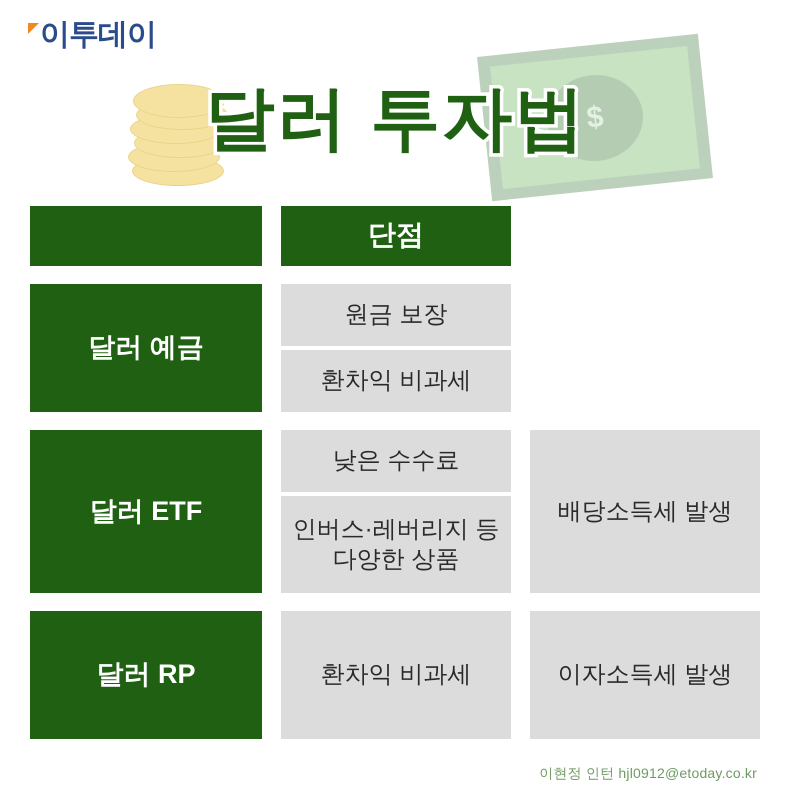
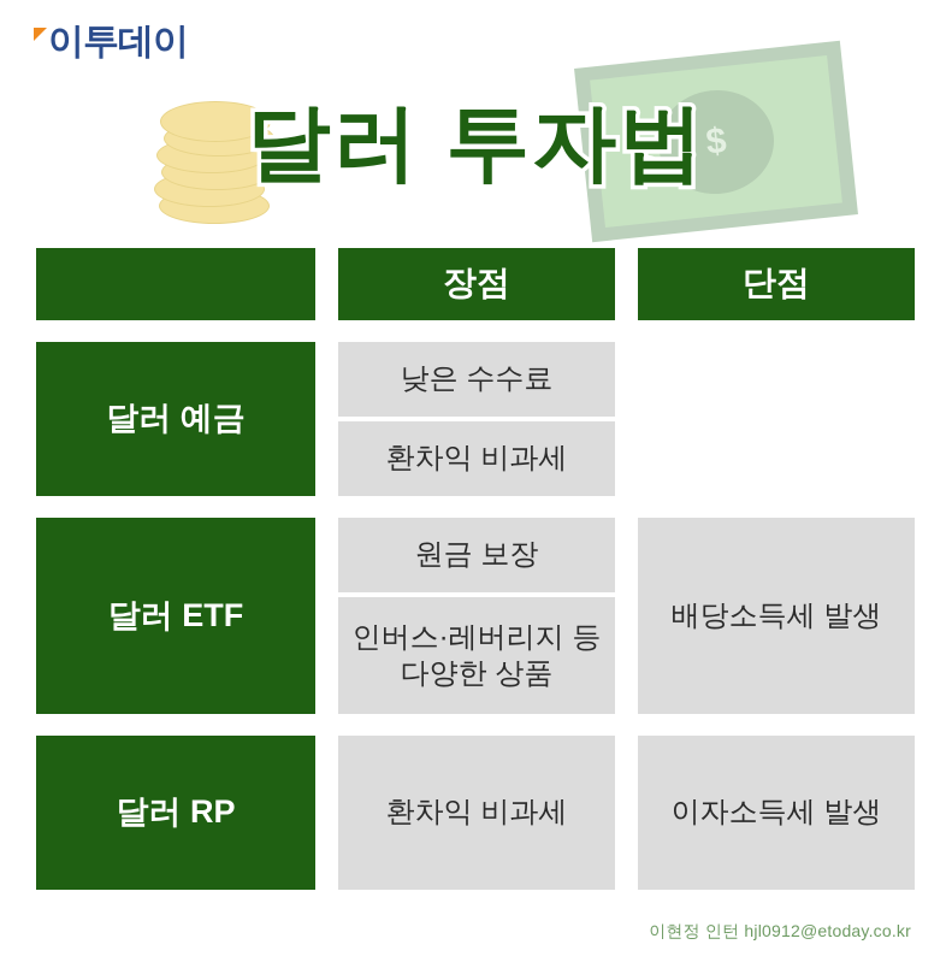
  이투데이
  달러 투자법
+ 장점
  단점
  달러 예금
- 원금 보장
+ 낮은 수수료
  환차익 비과세
  달러 ETF
- 낮은 수수료
+ 원금 보장
  인버스·레버리지 등 다양한 상품
  배당소득세 발생
  달러 RP
  환차익 비과세
  이자소득세 발생
  이현정 인턴 hjl0912@etoday.co.kr
